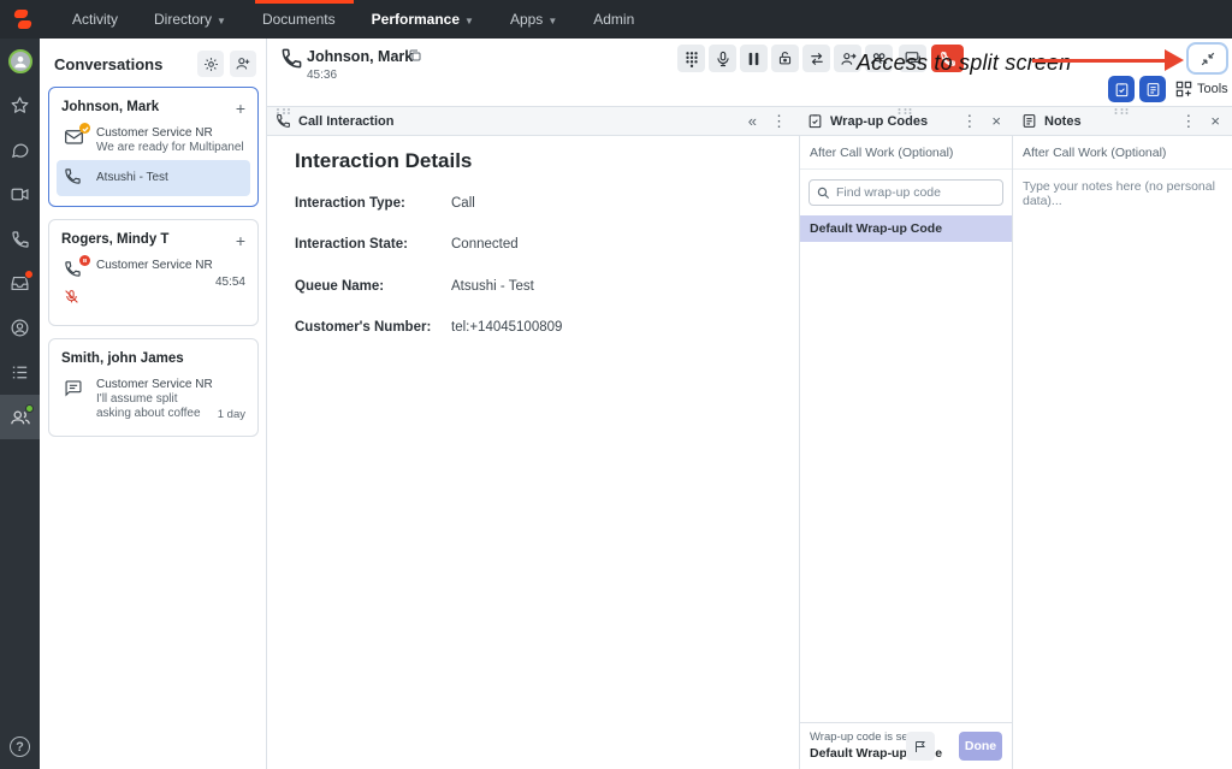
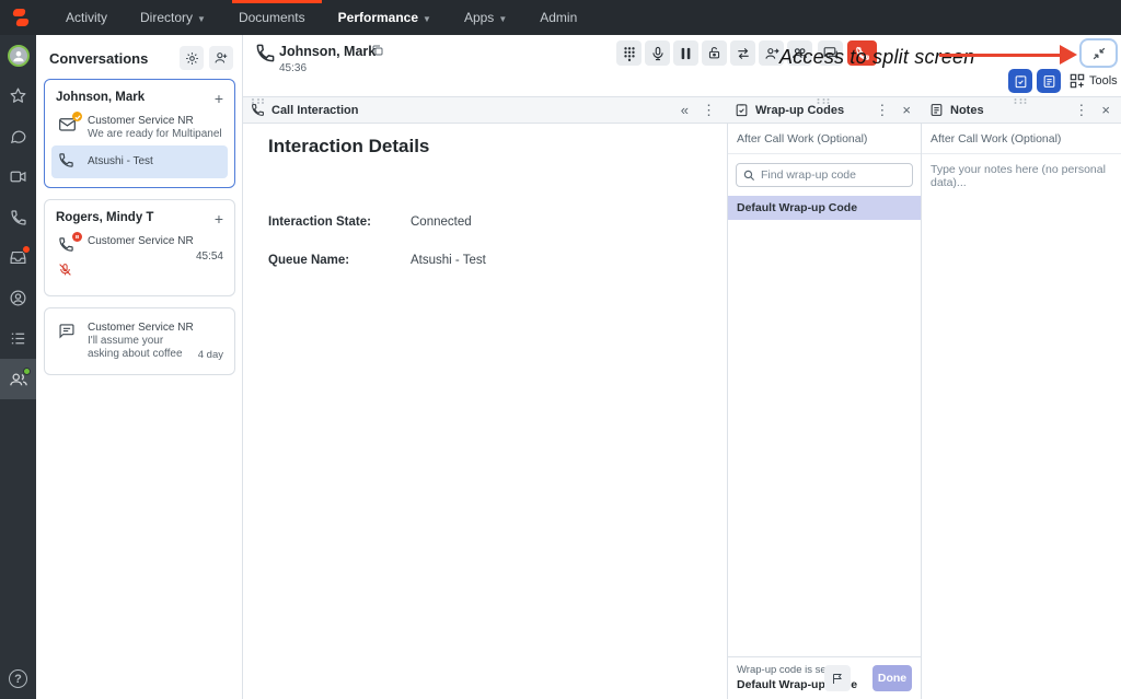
  Activity
  Directory ▼
  Documents
  Performance ▼
  Apps ▼
  Admin
  ?
  Conversations
  Johnson, Mark
  +
  Customer Service NR
  We are ready for Multipanel
  Atsushi - Test
  Rogers, Mindy T
  +
  Customer Service NR
  45:54
- Smith, john James
  Customer Service NR
- I'll assume split asking about coffee
+ I'll assume your asking about coffee
- 1 day
+ 4 day
  Johnson, Mark
  45:36
  Access to split screen
  Tools
  Call Interaction
  «
  ⋮
  Interaction Details
- Interaction Type:
- Call
  Interaction State:
  Connected
  Queue Name:
  Atsushi - Test
- Customer's Number:
- tel:+14045100809
  After Call Work (Optional)
  Find wrap-up code
  Default Wrap-up Code
  Wrap-up code is s
  Default Wrap-upe
  Done
  Wrap-up Codes
  ⋮
  ×
  After Call Work (Optional)
  Notes
  ⋮
  ×
